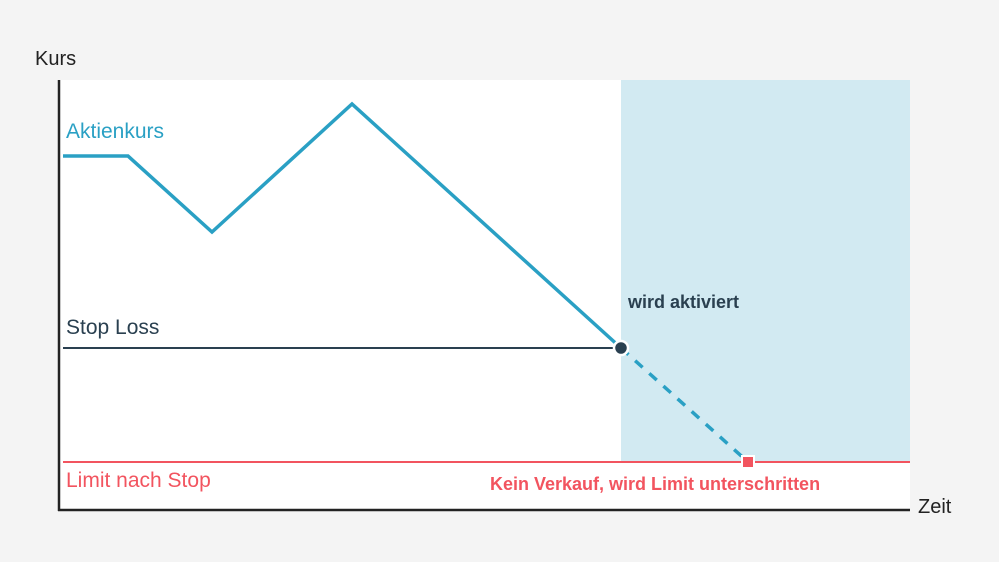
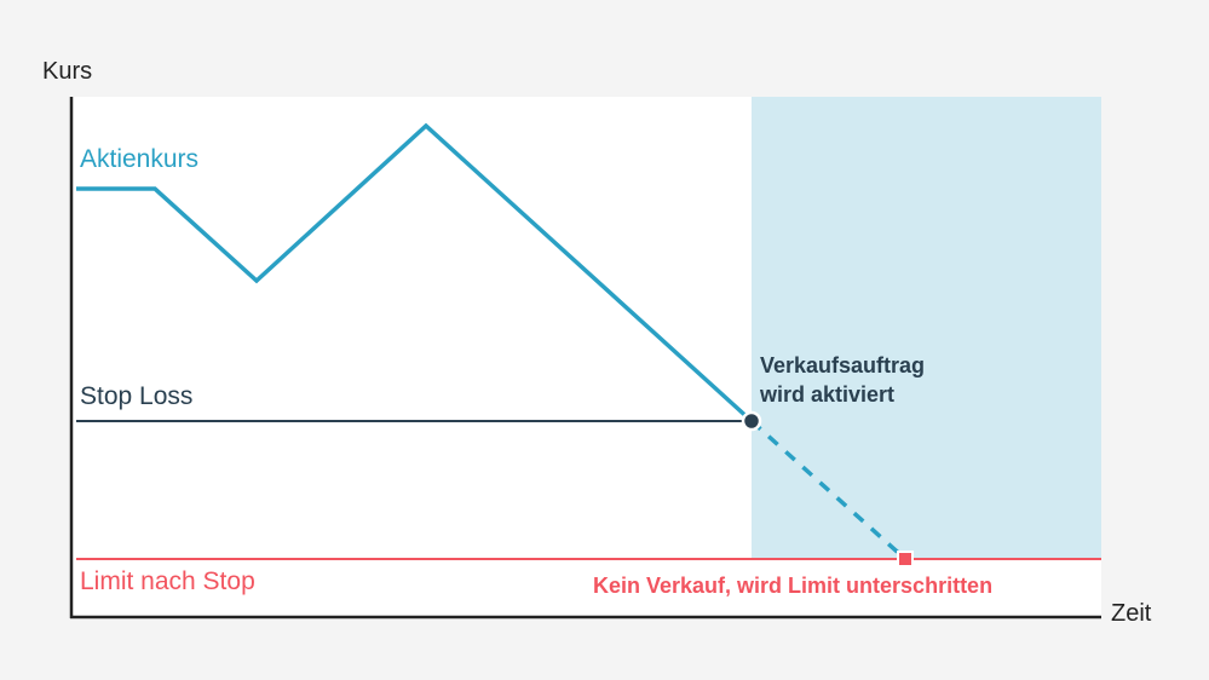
  Kurs
  Zeit
  Aktienkurs
  Stop Loss
  Limit nach Stop
+ Verkaufsauftrag
  wird aktiviert
  Kein Verkauf, wird Limit unterschritten
